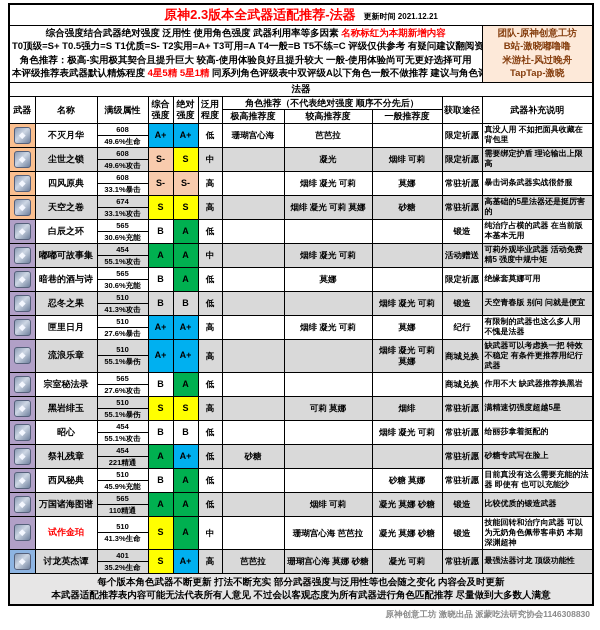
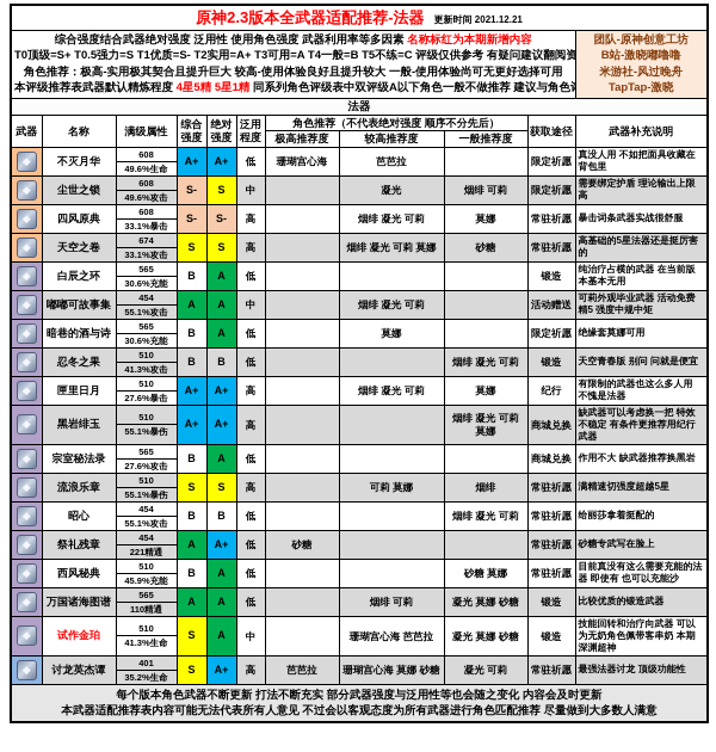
  原神2.3版本全武器适配推荐-法器 更新时间 2021.12.21
  综合强度结合武器绝对强度 泛用性 使用角色强度 武器利用率等多因素 名称标红为本期新增内容T0顶级=S+ T0.5强力=S T1优质=S- T2实用=A+ T3可用=A T4一般=B T5不练=C 评级仅供参考 有疑问建议翻阅资角色推荐：极高-实用极其契合且提升巨大 较高-使用体验良好且提升较大 一般-使用体验尚可无更好选择可用本评级推荐表武器默认精炼程度 4星5精 5星1精 同系列角色评级表中双评级A以下角色一般不做推荐 建议与角色	团队-原神创意工坊B站-激晓嘟噜噜米游社-风过晚舟TapTap-激晓
  法器
  武器	名称	满级属性	综合强度	绝对强度	泛用程度	角色推荐（不代表绝对强度 顺序不分先后）	获取途径	武器补充说明
  极高推荐度	较高推荐度	一般推荐度
  ◆	不灭月华	60849.6%生命	A+	A+	低	珊瑚宫心海	芭芭拉		限定祈愿	真没人用 不如把面具收藏在背包里
  ◆	尘世之锁	60849.6%攻击	S-	S	中		凝光	烟绯 可莉	限定祈愿	需要绑定护盾 理论输出上限高
  ◆	四风原典	60833.1%暴击	S-	S-	高		烟绯 凝光 可莉	莫娜	常驻祈愿	暴击词条武器实战很舒服
  ◆	天空之卷	67433.1%攻击	S	S	高		烟绯 凝光 可莉 莫娜	砂糖	常驻祈愿	高基础的5星法器还是挺厉害的
  ◆	白辰之环	56530.6%充能	B	A	低				锻造	纯治疗占横的武器 在当前版本基本无用
  ◆	嘟嘟可故事集	45455.1%攻击	A	A	中		烟绯 凝光 可莉		活动赠送	可莉外观毕业武器 活动免费精5 强度中规中矩
  ◆	暗巷的酒与诗	56530.6%充能	B	A	低		莫娜		限定祈愿	绝缘套莫娜可用
  ◆	忍冬之果	51041.3%攻击	B	B	低			烟绯 凝光 可莉	锻造	天空青春版 别问 问就是便宜
  ◆	匣里日月	51027.6%暴击	A+	A+	高		烟绯 凝光 可莉	莫娜	纪行	有限制的武器也这么多人用 不愧是法器
- ◆	流浪乐章	51055.1%暴伤	A+	A+	高			烟绯 凝光 可莉 莫娜	商城兑换	缺武器可以考虑换一把 特效不稳定 有条件更推荐用纪行武器
+ ◆	黑岩绯玉	51055.1%暴伤	A+	A+	高			烟绯 凝光 可莉 莫娜	商城兑换	缺武器可以考虑换一把 特效不稳定 有条件更推荐用纪行武器
  ◆	宗室秘法录	56527.6%攻击	B	A	低				商城兑换	作用不大 缺武器推荐换黑岩
- ◆	黑岩绯玉	51055.1%暴伤	S	S	高		可莉 莫娜	烟绯	常驻祈愿	满精速切强度超越5星
+ ◆	流浪乐章	51055.1%暴伤	S	S	高		可莉 莫娜	烟绯	常驻祈愿	满精速切强度超越5星
  ◆	昭心	45455.1%攻击	B	B	低			烟绯 凝光 可莉	常驻祈愿	给丽莎拿着挺配的
  ◆	祭礼残章	454221精通	A	A+	低	砂糖			常驻祈愿	砂糖专武写在脸上
  ◆	西风秘典	51045.9%充能	B	A	低			砂糖 莫娜	常驻祈愿	目前真没有这么需要充能的法器 即使有 也可以充能沙
  ◆	万国诸海图谱	565110精通	A	A	低		烟绯 可莉	凝光 莫娜 砂糖	锻造	比较优质的锻造武器
  ◆	试作金珀	51041.3%生命	S	A	中		珊瑚宫心海 芭芭拉	凝光 莫娜 砂糖	锻造	技能回转和治疗向武器 可以为无奶角色佩带客串奶 本期深渊超神
  ◆	讨龙英杰谭	40135.2%生命	S	A+	高	芭芭拉	珊瑚宫心海 莫娜 砂糖	凝光 可莉	常驻祈愿	最强法器讨龙 顶级功能性
  每个版本角色武器不断更新 打法不断充实 部分武器强度与泛用性等也会随之变化 内容会及时更新本武器适配推荐表内容可能无法代表所有人意见 不过会以客观态度为所有武器进行角色匹配推荐 尽量做到大多数人满意
- 原神创意工坊 激晓出品 派蒙吃法研究协会1146308830
